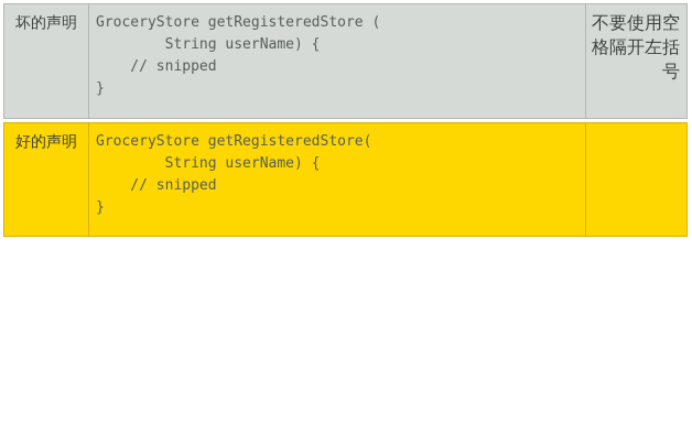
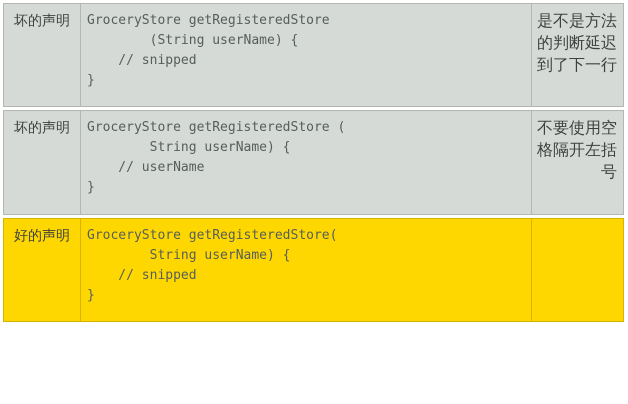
+ 坏的声明	GroceryStore getRegisteredStore (String userName) { // snipped }	是不是方法的判断延迟到了下一行
- 坏的声明	GroceryStore getRegisteredStore ( String userName) { // snipped }	不要使用空格隔开左括号
+ 坏的声明	GroceryStore getRegisteredStore ( String userName) { // userName }	不要使用空格隔开左括号
  好的声明	GroceryStore getRegisteredStore( String userName) { // snipped }
